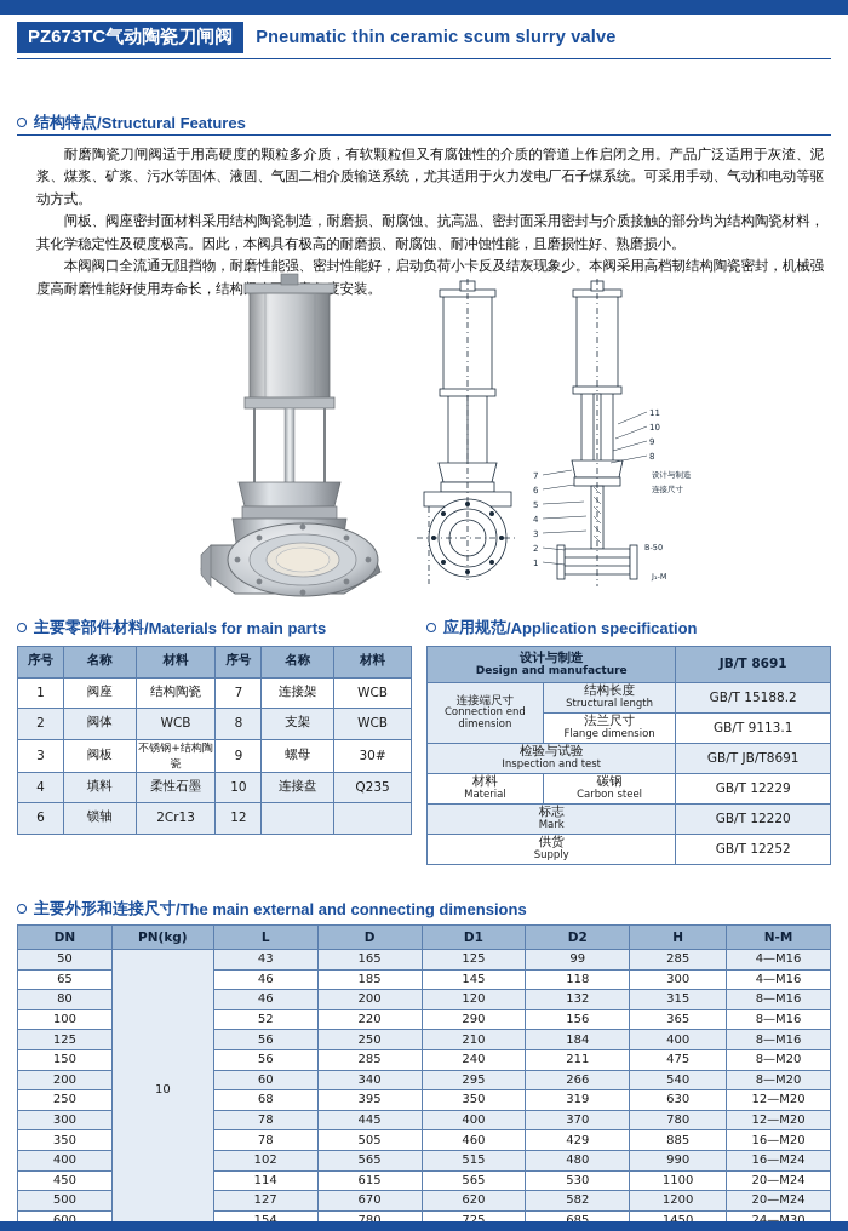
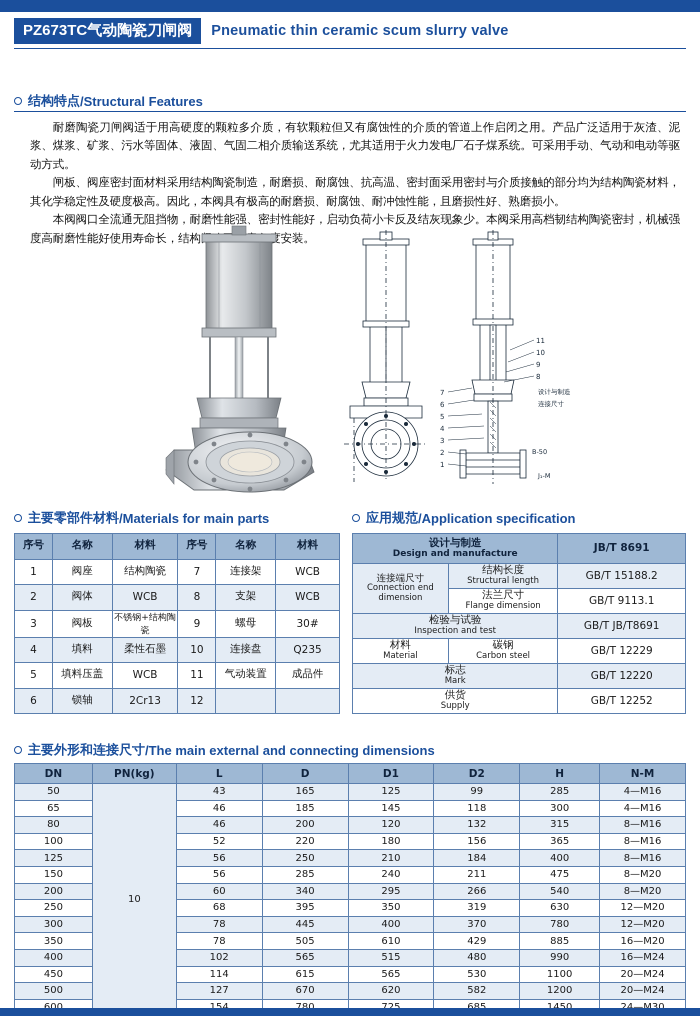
  PZ673TC气动陶瓷刀闸阀
  Pneumatic thin ceramic scum slurry valve
  结构特点
  /Structural Features
  耐磨陶瓷刀闸阀适于用高硬度的颗粒多介质，有软颗粒但又有腐蚀性的介质的管道上作启闭之用。产品广泛适用于灰渣、泥浆、煤浆、矿浆、污水等固体、液固、气固二相介质输送系统，尤其适用于火力发电厂石子煤系统。可采用手动、气动和电动等驱动方式。
  闸板、阀座密封面材料采用结构陶瓷制造，耐磨损、耐腐蚀、抗高温、密封面采用密封与介质接触的部分均为结构陶瓷材料，其化学稳定性及硬度极高。因此，本阀具有极高的耐磨损、耐腐蚀、耐冲蚀性能，且磨损性好、熟磨损小。
  本阀阀口全流通无阻挡物，耐磨性能强、密封性能好，启动负荷小卡反及结灰现象少。本阀采用高档韧结构陶瓷密封，机械强度高耐磨性能好使用寿命长，结构安装。
  11
  10
  9
  8
  7
  6
  5
  4
  3
  2
  1
  设计与制造
  连接尺寸
  B-50
  J₁-M
  主要零部件材料
  /Materials for main parts
  应用规范
  /Application specification
  序号	名称	材料	序号	名称	材料
  1	阀座	结构陶瓷	7	连接架	WCB
  2	阀体	WCB	8	支架	WCB
  3	阀板	不锈钢+结构陶瓷	9	螺母	30#
  4	填料	柔性石墨	10	连接盘	Q235
+ 5	填料压盖	WCB	11	气动装置	成品件
  6	锁轴	2Cr13	12
  设计与制造 Design and manufacture	JB/T 8691
  连接端尺寸 Connection end dimension	结构长度 Structural length	GB/T 15188.2
  法兰尺寸 Flange dimension	GB/T 9113.1
  检验与试验 Inspection and test	GB/T JB/T8691
  材料 Material	碳钢 Carbon steel	GB/T 12229
  标志 Mark	GB/T 12220
  供货 Supply	GB/T 12252
  主要外形和连接尺寸
  /The main external and connecting dimensions
  DN	PN(kg)	L	D	D1	D2	H	N-M
  50	10	43	165	125	99	285	4—M16
  65	46	185	145	118	300	4—M16
  80	46	200	120	132	315	8—M16
- 100	52	220	290	156	365	8—M16
+ 100	52	220	180	156	365	8—M16
  125	56	250	210	184	400	8—M16
  150	56	285	240	211	475	8—M20
  200	60	340	295	266	540	8—M20
  250	68	395	350	319	630	12—M20
  300	78	445	400	370	780	12—M20
- 350	78	505	460	429	885	16—M20
+ 350	78	505	610	429	885	16—M20
  400	102	565	515	480	990	16—M24
  450	114	615	565	530	1100	20—M24
  500	127	670	620	582	1200	20—M24
